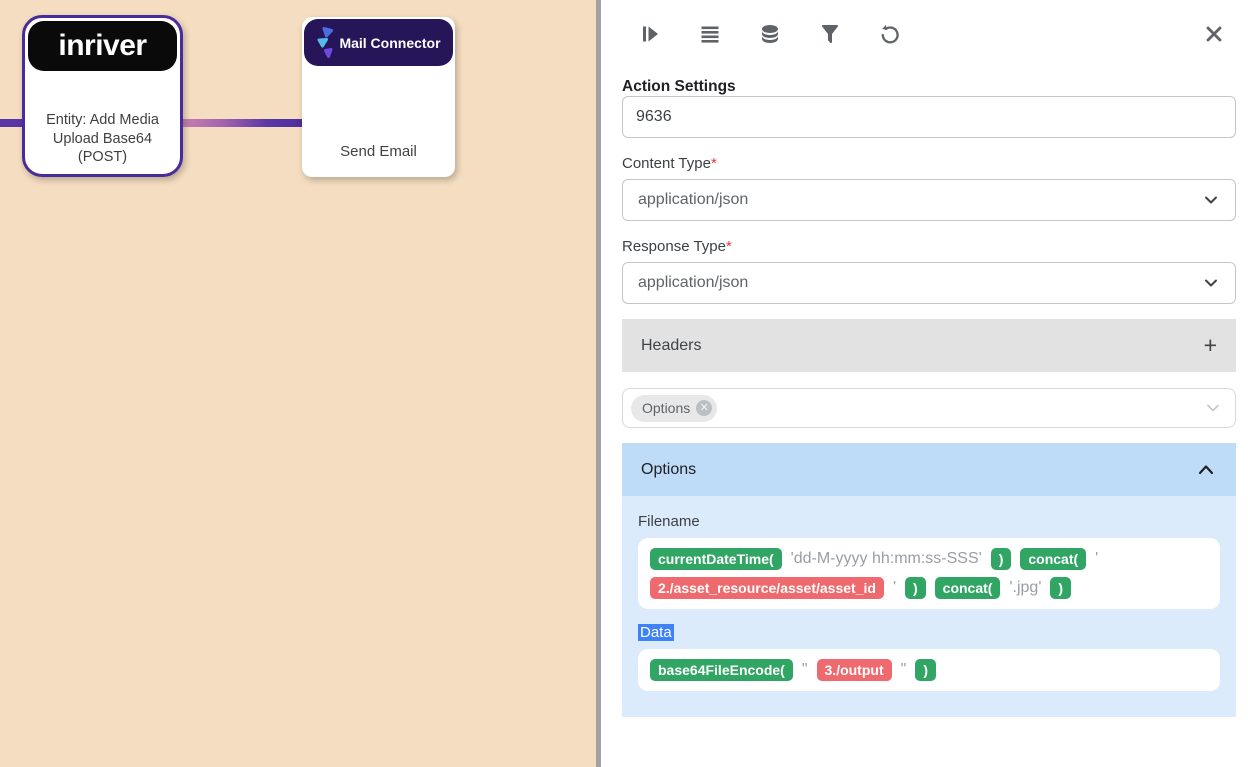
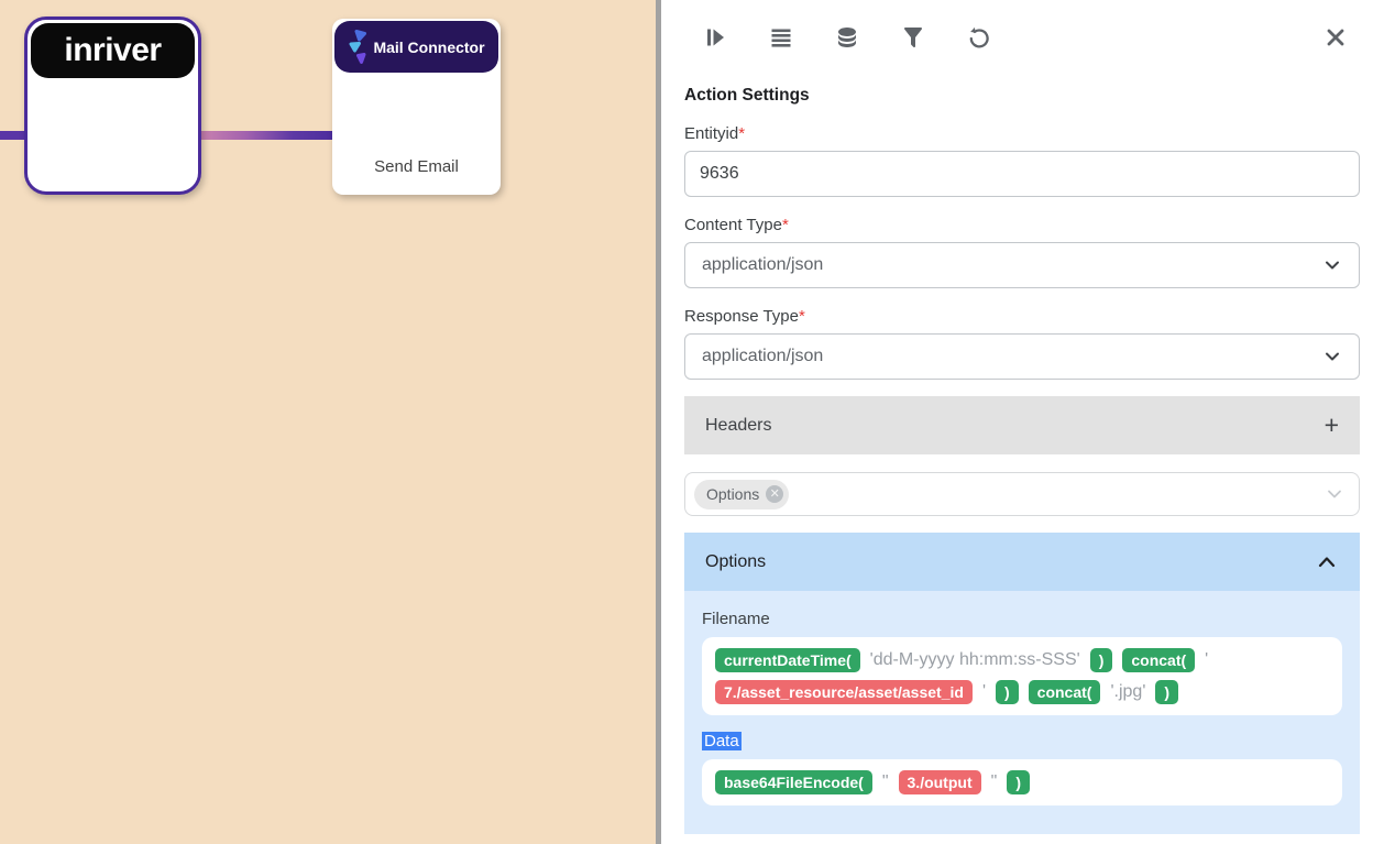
  inriver
- Entity: Add Media Upload Base64 (POST)
  Mail Connector
  Send Email
  Action Settings
+ Entityid*
  9636
  Content Type*
  application/json
  Response Type*
  application/json
  Headers
  +
  Options
  ✕
  Options
  Filename
  currentDateTime(
  'dd-M-yyyy hh:mm:ss-SSS'
  )
  concat(
  '
- 2./asset_resource/asset/asset_id
+ 7./asset_resource/asset/asset_id
  '
  )
  concat(
  '.jpg'
  )
  Data
  base64FileEncode(
  "
  3./output
  "
  )
